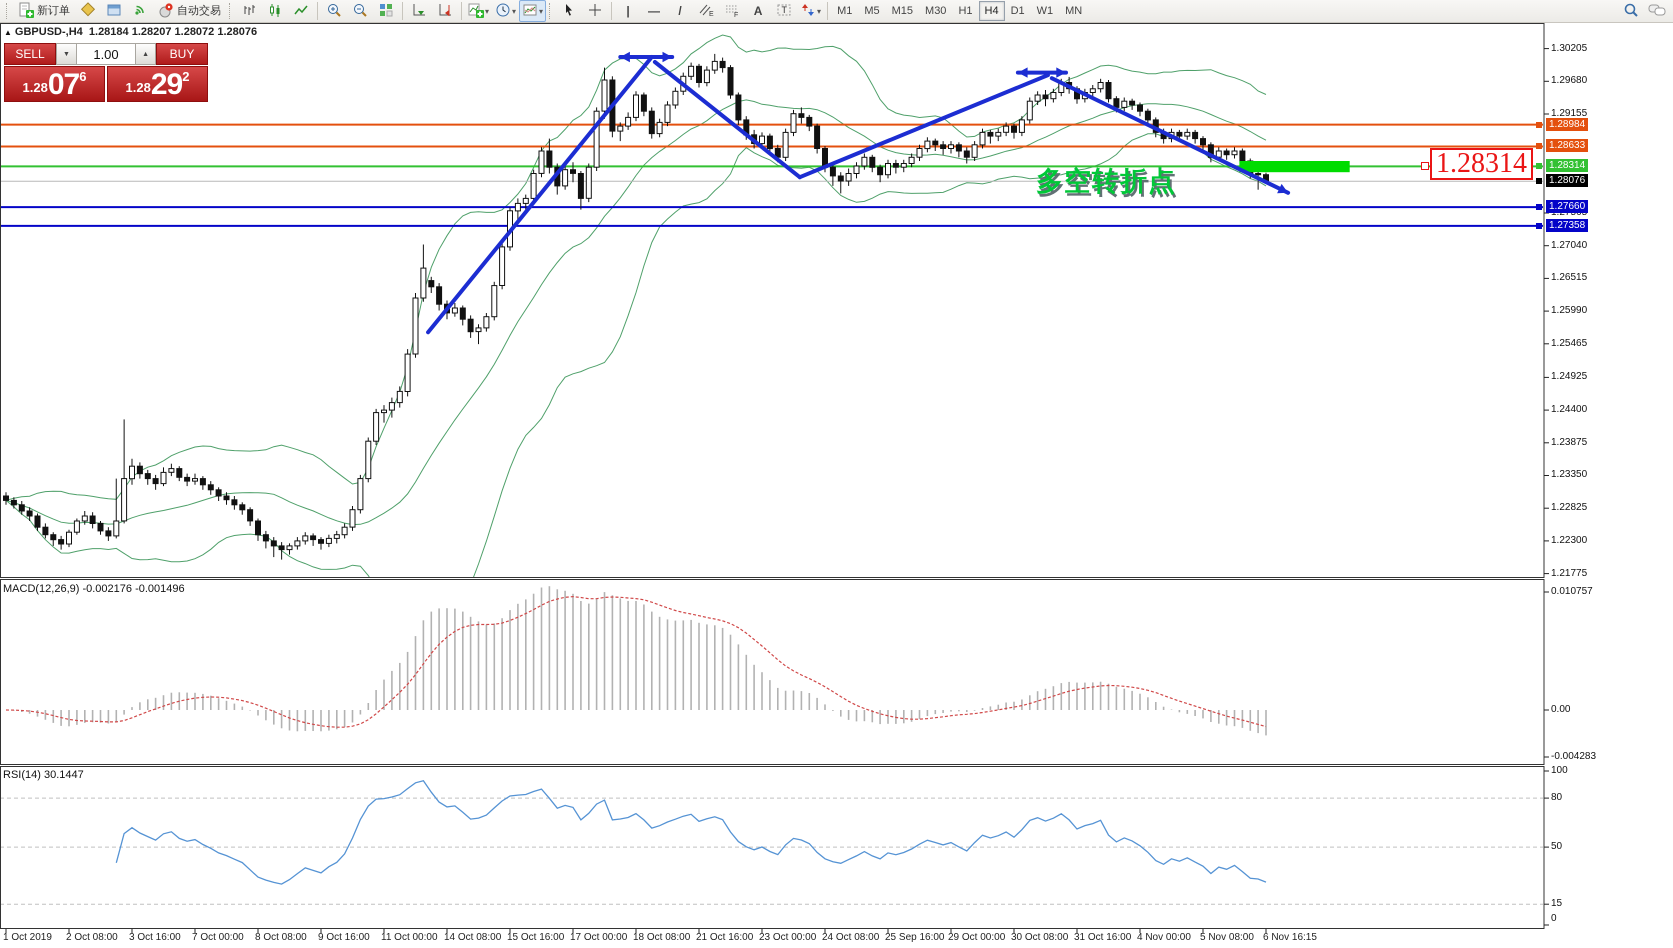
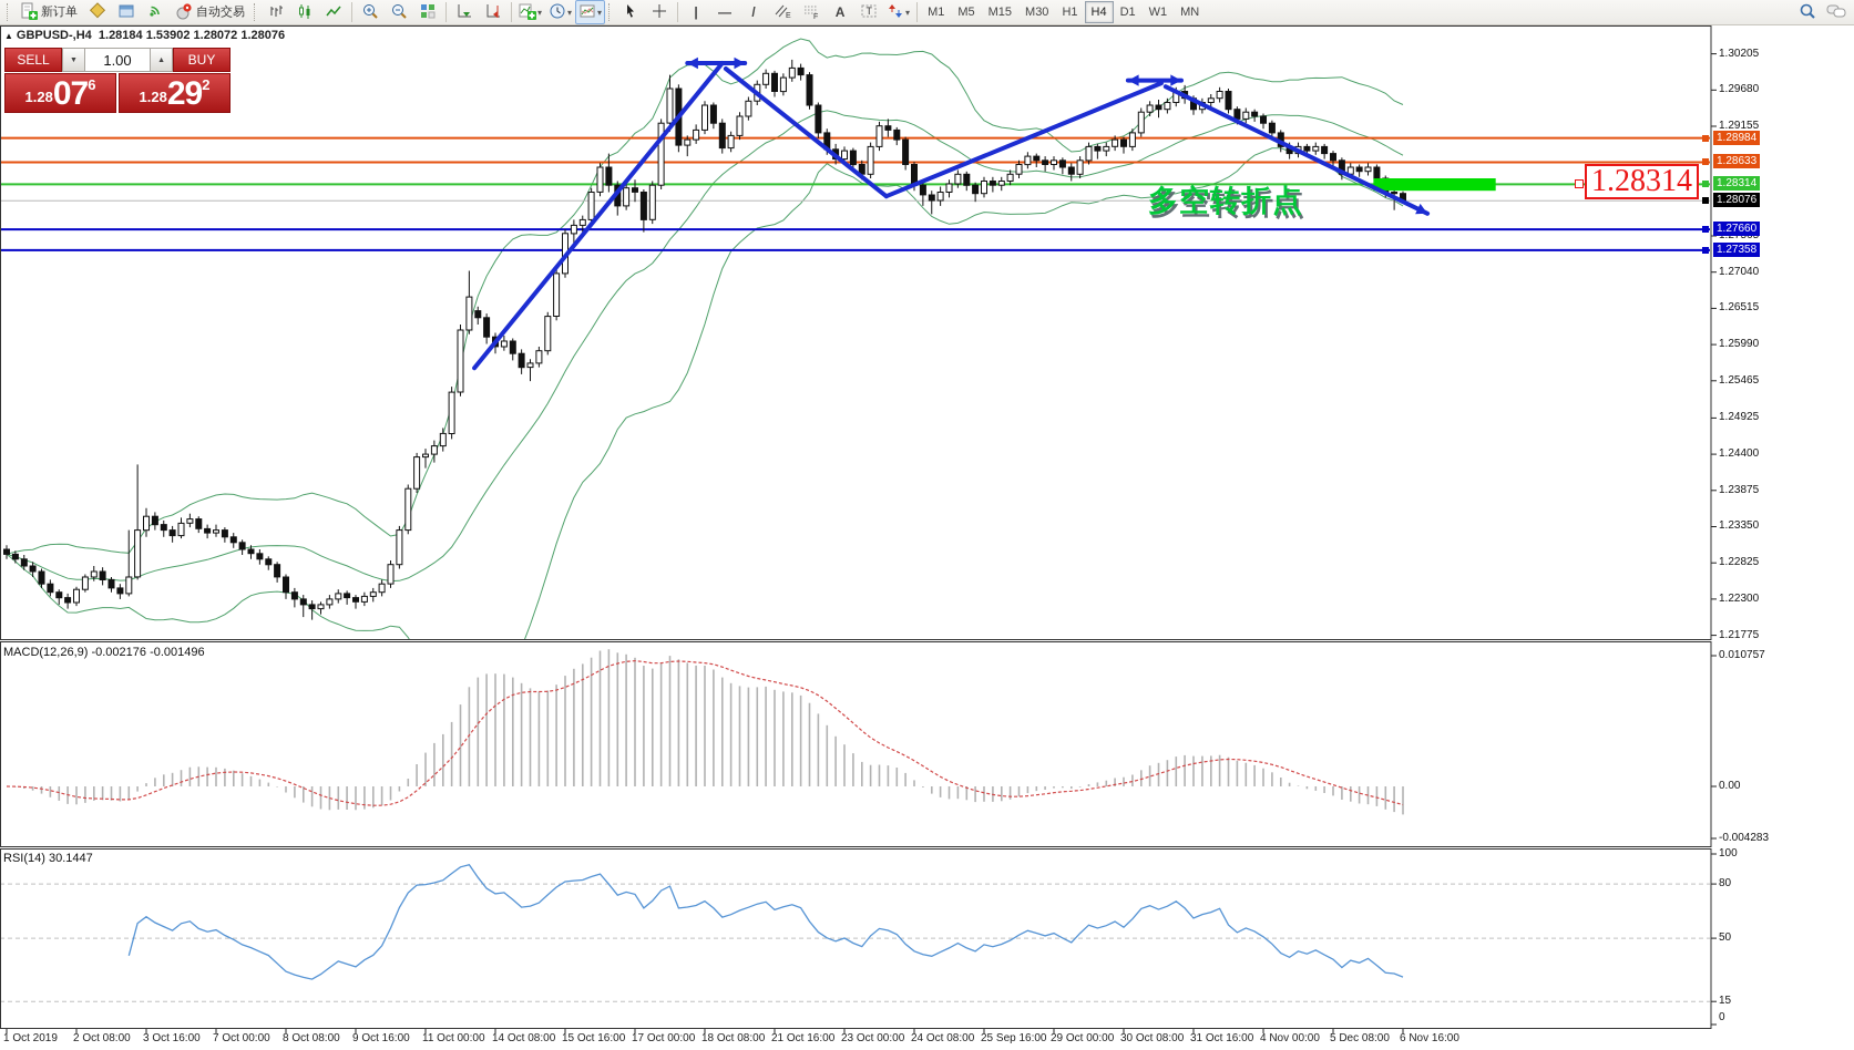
  新订单
  自动交易
  ▾
  ▾
  ▾
  |
  —
  /
  A
  T
  ▾
  M1
  M5
  M15
  M30
  H1
  H4
  D1
  W1
  MN
- ▲ GBPUSD-,H4 1.28184 1.28207 1.28072 1.28076
+ ▲ GBPUSD-,H4 1.28184 1.53902 1.28072 1.28076
  SELL
  1.00
  BUY
  1.28
  07
  6
  1.28
  29
  2
  MACD(12,26,9) -0.002176 -0.001496
  RSI(14) 30.1447
  多空转折点
  1.28314
  1.30205
  1.29680
  1.29155
  1.27040
  1.26515
  1.25990
  1.25465
  1.24925
  1.24400
  1.23875
  1.23350
  1.22825
  1.22300
  1.21775
  1.28984
  1.28633
  1.28314
  1.28076
  1.27660
  1.27358
  0.010757
  0.00
  -0.004283
  100
  80
  50
  15
  0
  1 Oct 2019
  2 Oct 08:00
  3 Oct 16:00
  7 Oct 00:00
  8 Oct 08:00
  9 Oct 16:00
  11 Oct 00:00
  14 Oct 08:00
  15 Oct 16:00
  17 Oct 00:00
  18 Oct 08:00
  21 Oct 16:00
  23 Oct 00:00
  24 Oct 08:00
  25 Sep 16:00
  29 Oct 00:00
  30 Oct 08:00
  31 Oct 16:00
  4 Nov 00:00
- 5 Nov 08:00
+ 5 Dec 08:00
- 6 Nov 16:15
+ 6 Nov 16:00
